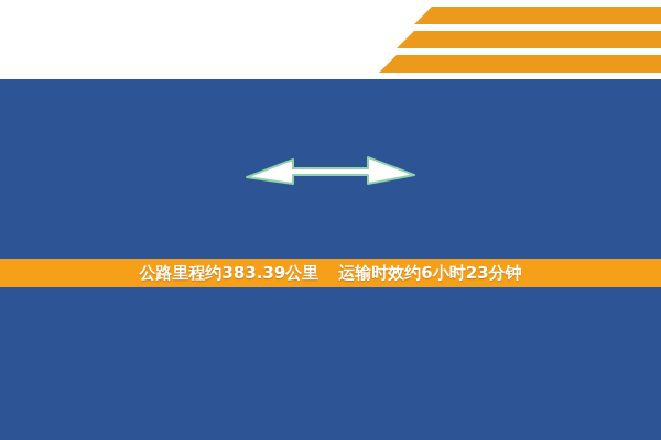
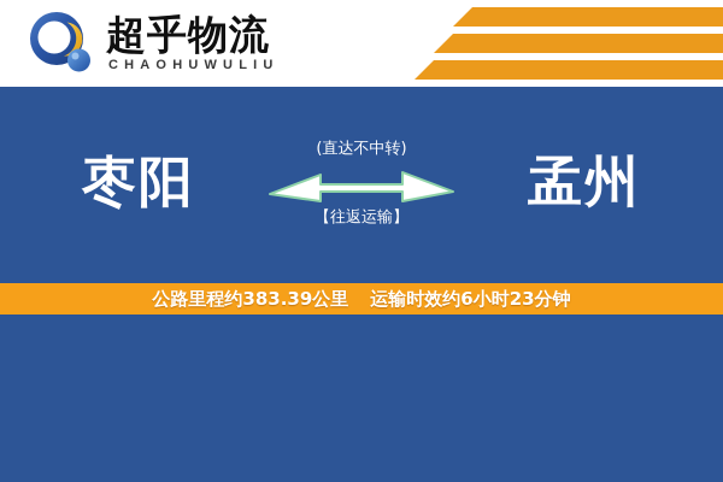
+ 超乎物流
+ CHAOHUWULIU
+ 枣阳
+ (直达不中转)
+ 【往返运输】
+ 孟州
  公路里程约383.39公里
  运输时效约6小时23分钟
